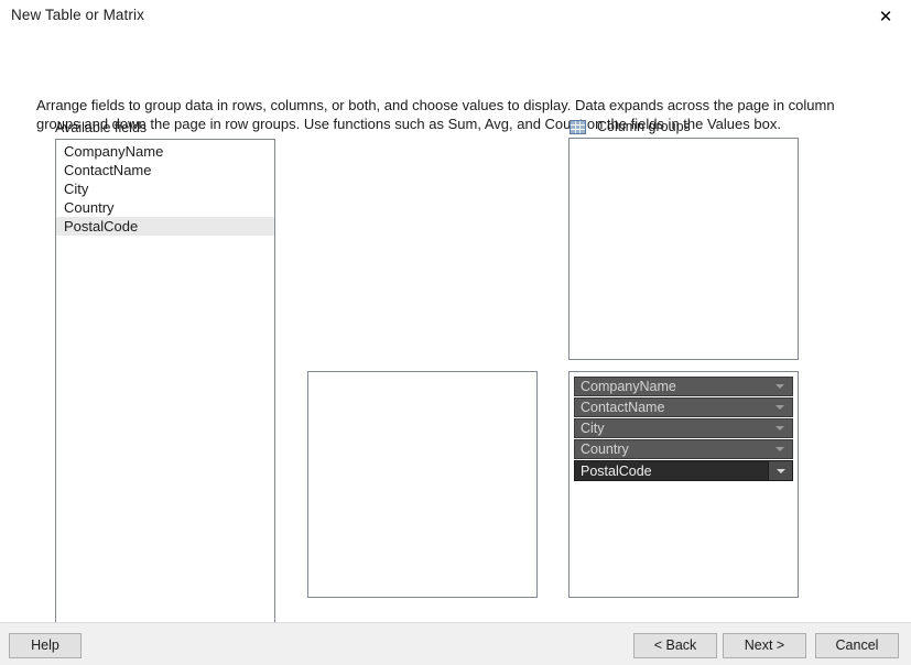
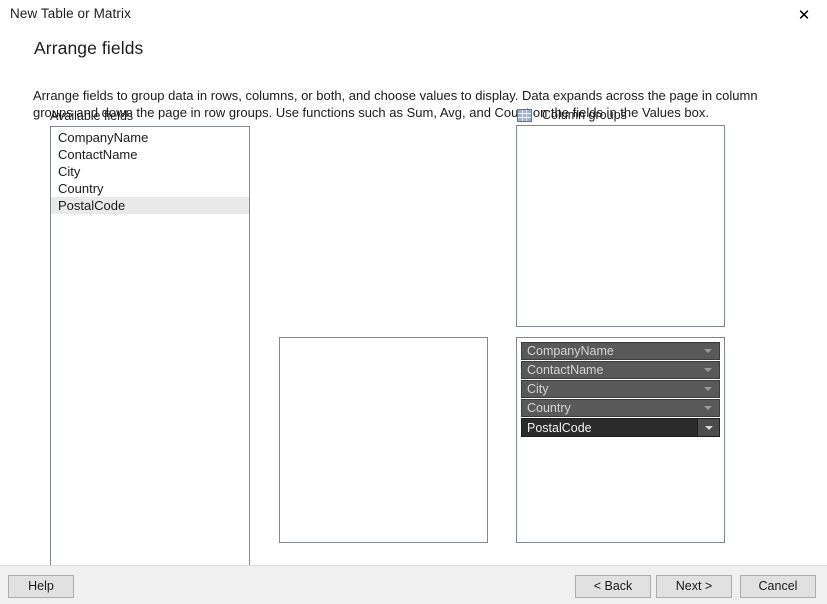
  New Table or Matrix
  ✕
+ Arrange fields
  Arrange fields to group data in rows, columns, or both, and choose values to display. Data expands across the page in column groups and down the page in row groups. Use functions such as Sum, Avg, and Cou on the fields in the Values box.
  Available fields
  CompanyName
  ContactName
  City
  Country
  PostalCode
  Column groups
  CompanyName
  ContactName
  City
  Country
  PostalCode
  Help
  < Back
  Next >
  Cancel
